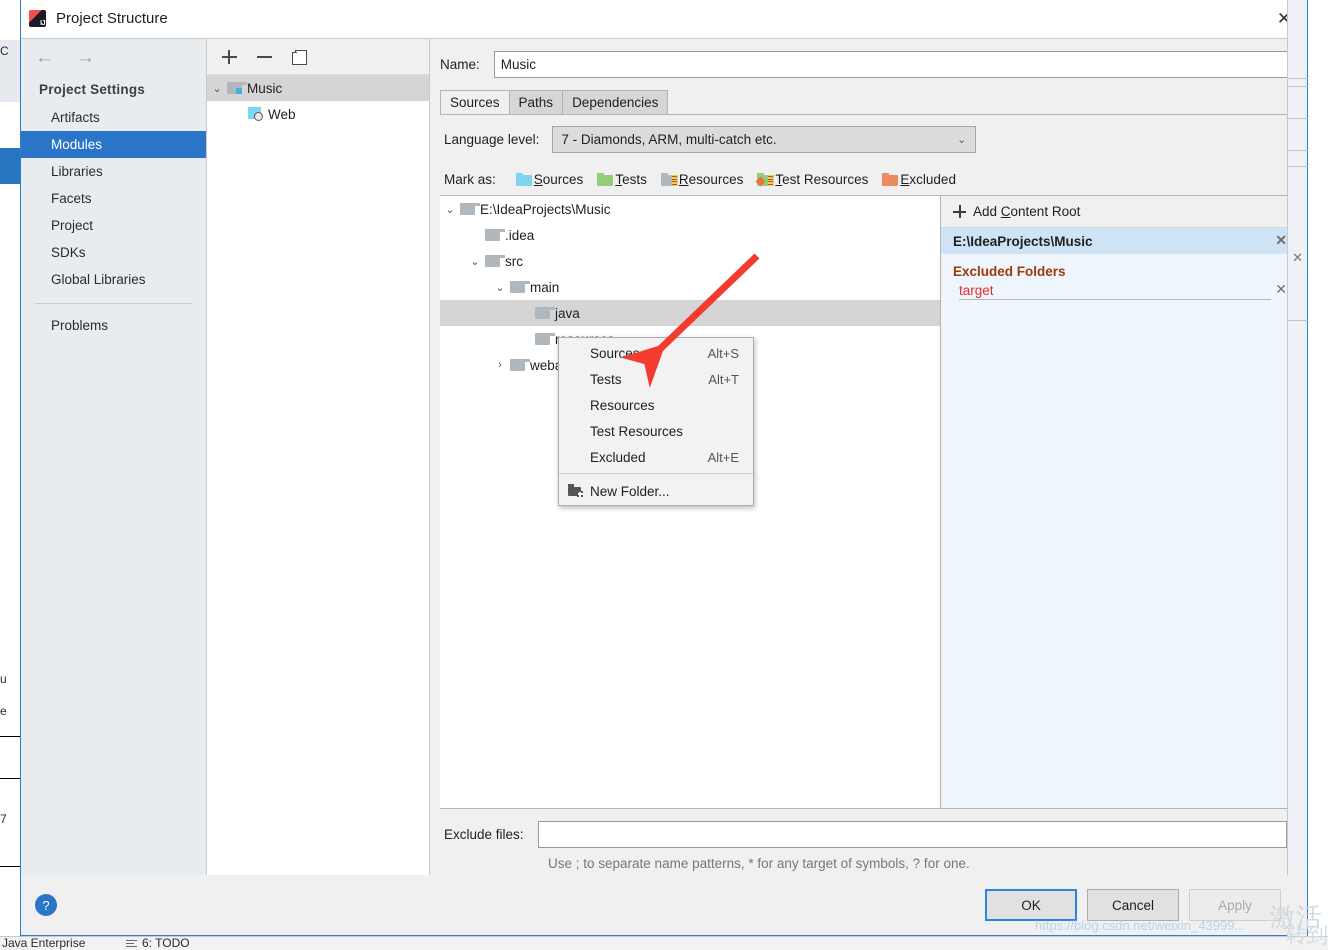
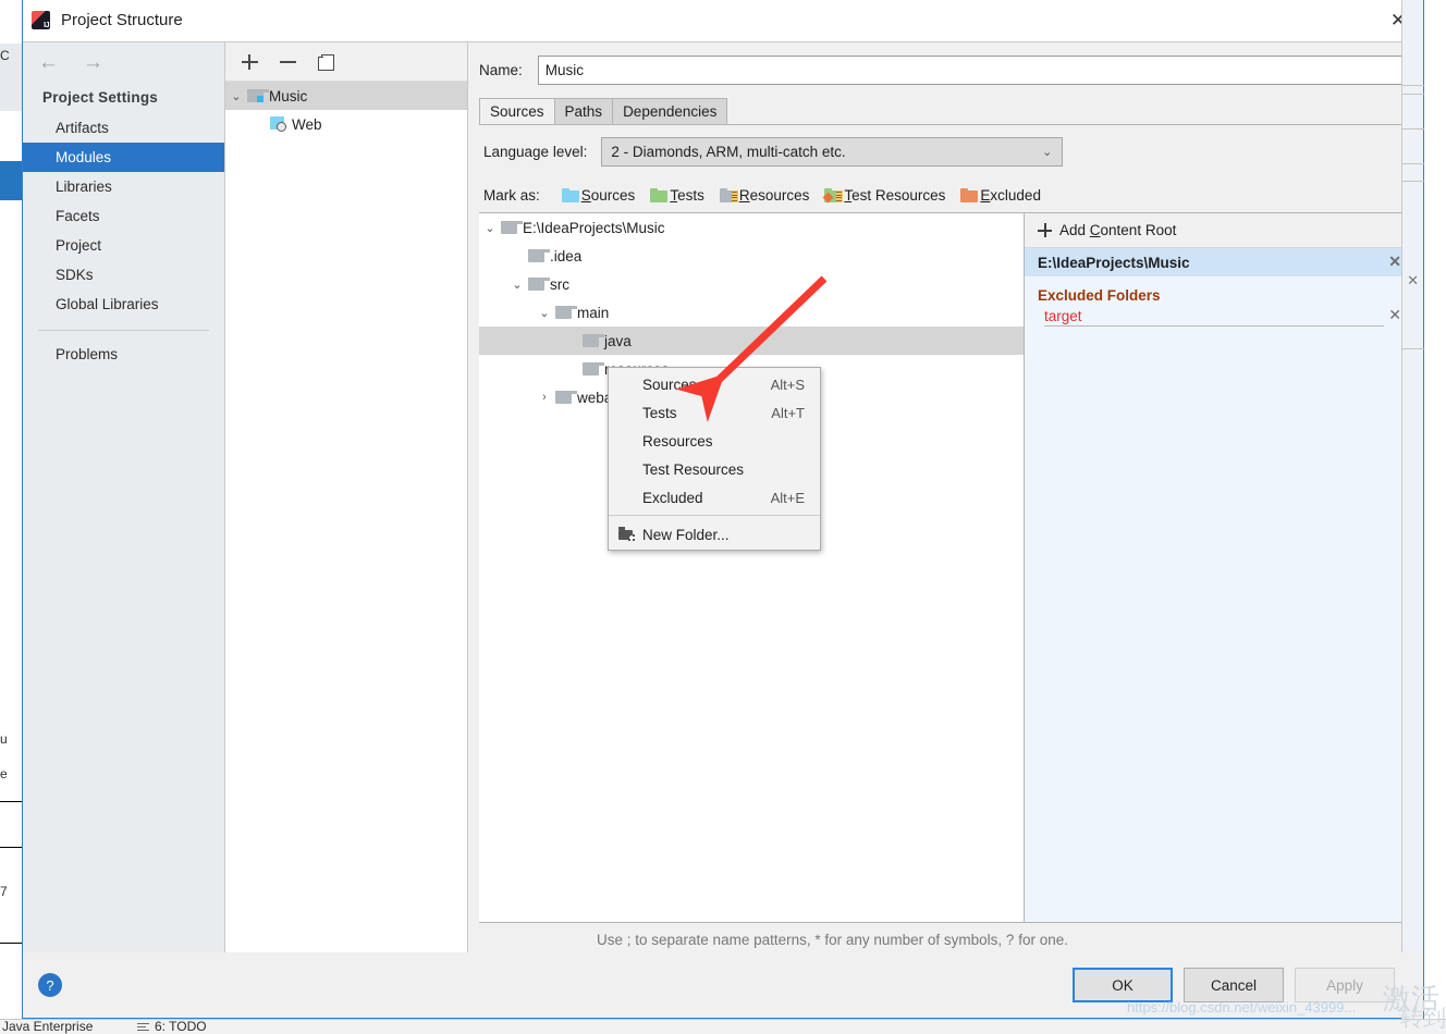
  C
  u
  e
  7
  Java Enterprise
  6: TODO
  Project Structure
  ✕
  ←
  →
  Project Settings
  Artifacts
  Modules
  Libraries
  Facets
  Project
  SDKs
  Global Libraries
  Problems
  ⌄
  Music
  Web
  Name:
  Music
  Sources
  Paths
  Dependencies
  Language level:
- 7 - Diamonds, ARM, multi-catch etc.
+ 2 - Diamonds, ARM, multi-catch etc.
  ⌄
  Mark as:
  Sources
  Tests
  Resources
  Test Resources
  Excluded
  ⌄
  E:\IdeaProjects\Music
  .idea
  ⌄
  src
  ⌄
  main
  java
  ›
  Add Content Root
  E:\IdeaProjects\Music
  ✕
  Excluded Folders
  target
  ✕
- Exclude files:
- Use ; to separate name patterns, * for any target of symbols, ? for one.
+ Use ; to separate name patterns, * for any number of symbols, ? for one.
  Sources
  Alt+S
  Tests
  Alt+T
  Resources
  Test Resources
  Excluded
  Alt+E
  New Folder...
  ✕
  ?
  OK
  Cancel
  Apply
  https://blog.csdn.net/weixin_43999...
  激活
  转到
